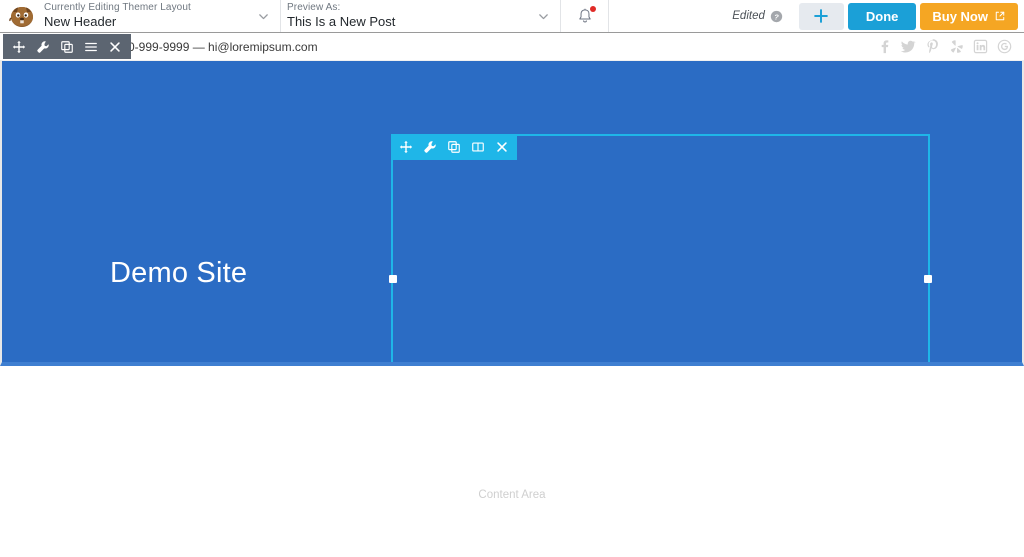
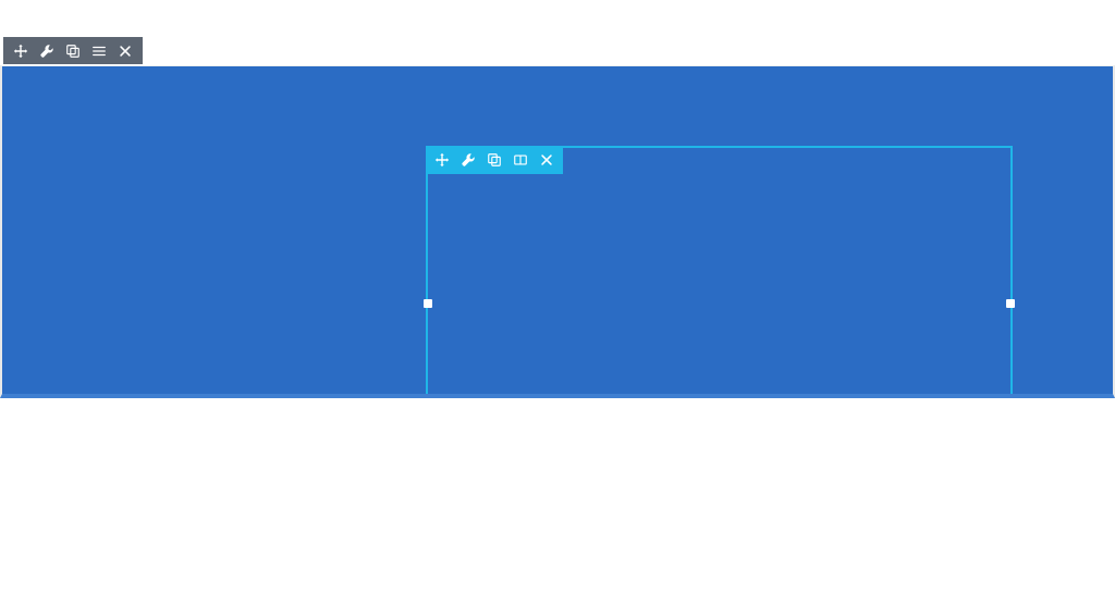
- Currently Editing Themer Layout
- New Header
- Preview As:
- This Is a New Post
- Edited
- ?
- Done
- Buy Now
- 0-999-9999 — hi@loremipsum.com
- Demo Site
- Content Area
